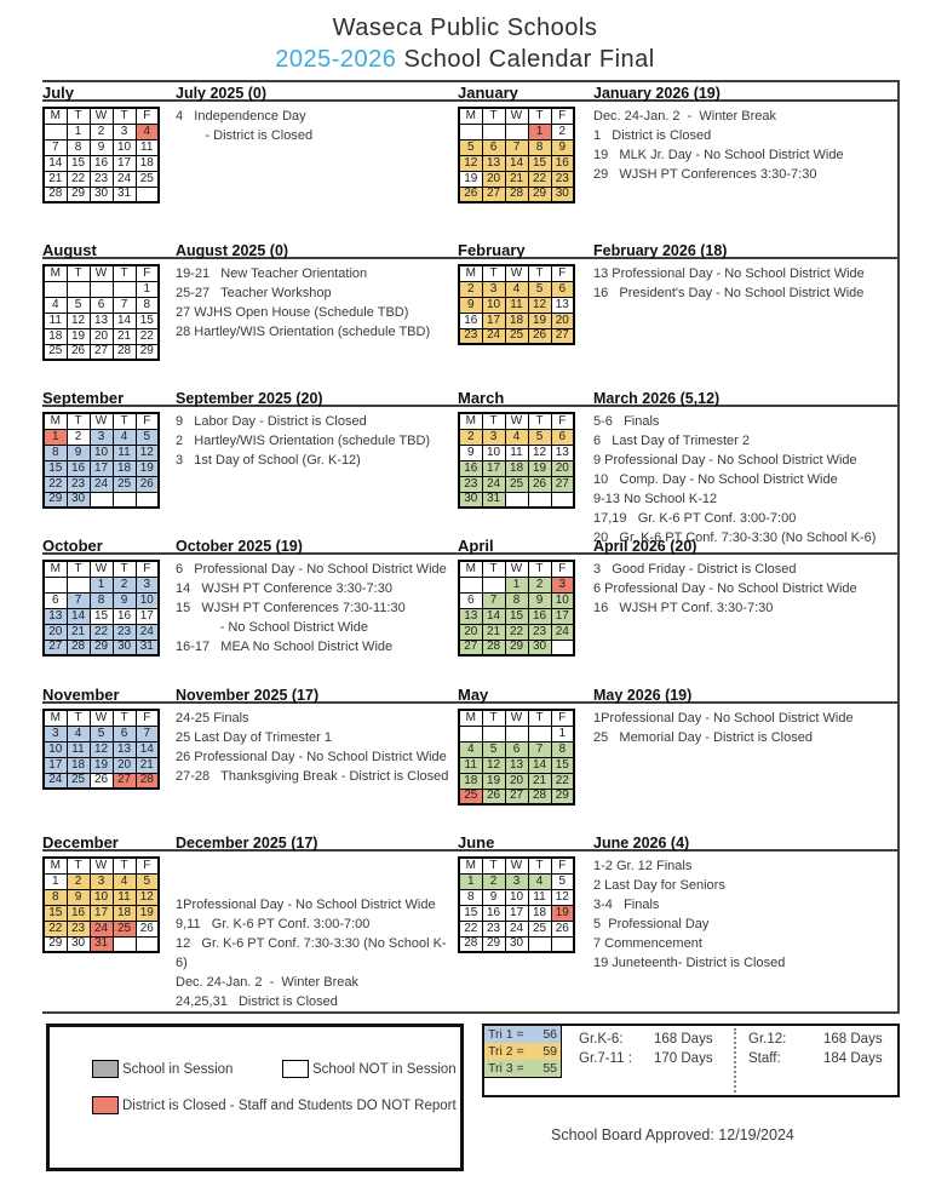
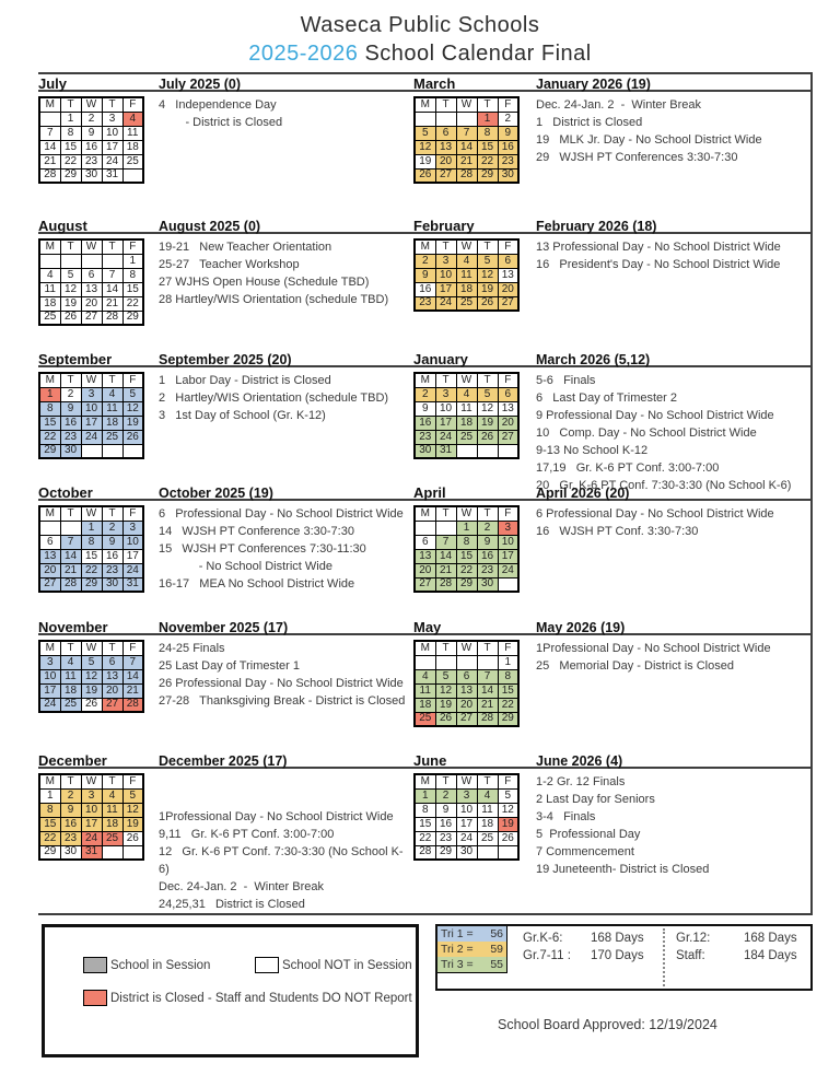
  Waseca Public Schools
  2025-2026 School Calendar Final
  July
  July 2025 (0)
- January
+ March
  January 2026 (19)
  M	T	W	T	F
  	1	2	3	4
  7	8	9	10	11
  14	15	16	17	18
  21	22	23	24	25
  28	29	30	31
  4 Independence Day
  - District is Closed
  M	T	W	T	F
  			1	2
  5	6	7	8	9
  12	13	14	15	16
  19	20	21	22	23
  26	27	28	29	30
  Dec. 24-Jan. 2 - Winter Break
  1 District is Closed
  19 MLK Jr. Day - No School District Wide
  29 WJSH PT Conferences 3:30-7:30
  August
  August 2025 (0)
  February
  February 2026 (18)
  M	T	W	T	F
  				1
  4	5	6	7	8
  11	12	13	14	15
  18	19	20	21	22
  25	26	27	28	29
  19-21 New Teacher Orientation
  25-27 Teacher Workshop
  27 WJHS Open House (Schedule TBD)
  28 Hartley/WIS Orientation (schedule TBD)
  M	T	W	T	F
  2	3	4	5	6
  9	10	11	12	13
  16	17	18	19	20
  23	24	25	26	27
  13 Professional Day - No School District Wide
  16 President's Day - No School District Wide
  September
  September 2025 (20)
- March
+ January
  March 2026 (5,12)
  M	T	W	T	F
  1	2	3	4	5
  8	9	10	11	12
  15	16	17	18	19
  22	23	24	25	26
  29	30
- 9 Labor Day - District is Closed
+ 1 Labor Day - District is Closed
  2 Hartley/WIS Orientation (schedule TBD)
  3 1st Day of School (Gr. K-12)
  M	T	W	T	F
  2	3	4	5	6
  9	10	11	12	13
  16	17	18	19	20
  23	24	25	26	27
  30	31
  5-6 Finals
  6 Last Day of Trimester 2
  9 Professional Day - No School District Wide
  10 Comp. Day - No School District Wide
  9-13 No School K-12
  17,19 Gr. K-6 PT Conf. 3:00-7:00
  20 Gr. K-6 PT Conf. 7:30-3:30 (No School K-6)
  October
  October 2025 (19)
  April
  April 2026 (20)
  M	T	W	T	F
  		1	2	3
  6	7	8	9	10
  13	14	15	16	17
  20	21	22	23	24
  27	28	29	30	31
  6 Professional Day - No School District Wide
  14 WJSH PT Conference 3:30-7:30
  15 WJSH PT Conferences 7:30-11:30
  - No School District Wide
  16-17 MEA No School District Wide
  M	T	W	T	F
  		1	2	3
  6	7	8	9	10
  13	14	15	16	17
  20	21	22	23	24
  27	28	29	30
- 3 Good Friday - District is Closed
  6 Professional Day - No School District Wide
  16 WJSH PT Conf. 3:30-7:30
  November
  November 2025 (17)
  May
  May 2026 (19)
  M	T	W	T	F
  3	4	5	6	7
  10	11	12	13	14
  17	18	19	20	21
  24	25	26	27	28
  24-25 Finals
  25 Last Day of Trimester 1
  26 Professional Day - No School District Wide
  27-28 Thanksgiving Break - District is Closed
  M	T	W	T	F
  				1
  4	5	6	7	8
  11	12	13	14	15
  18	19	20	21	22
  25	26	27	28	29
  1Professional Day - No School District Wide
  25 Memorial Day - District is Closed
  December
  December 2025 (17)
  June
  June 2026 (4)
  M	T	W	T	F
  1	2	3	4	5
  8	9	10	11	12
  15	16	17	18	19
  22	23	24	25	26
  29	30	31
  1Professional Day - No School District Wide
  9,11 Gr. K-6 PT Conf. 3:00-7:00
  12 Gr. K-6 PT Conf. 7:30-3:30 (No School K-6)
  Dec. 24-Jan. 2 - Winter Break
  24,25,31 District is Closed
  M	T	W	T	F
  1	2	3	4	5
  8	9	10	11	12
  15	16	17	18	19
  22	23	24	25	26
  28	29	30
  1-2 Gr. 12 Finals
  2 Last Day for Seniors
  3-4 Finals
  5 Professional Day
  7 Commencement
  19 Juneteenth- District is Closed
  School in Session
  School NOT in Session
  District is Closed - Staff and Students DO NOT Report
  Tri 1 =
  56
  Tri 2 =
  59
  Tri 3 =
  55
  Gr.K-6:
  168 Days
  Gr.7-11 :
  170 Days
  Gr.12:
  168 Days
  Staff:
  184 Days
  School Board Approved: 12/19/2024
